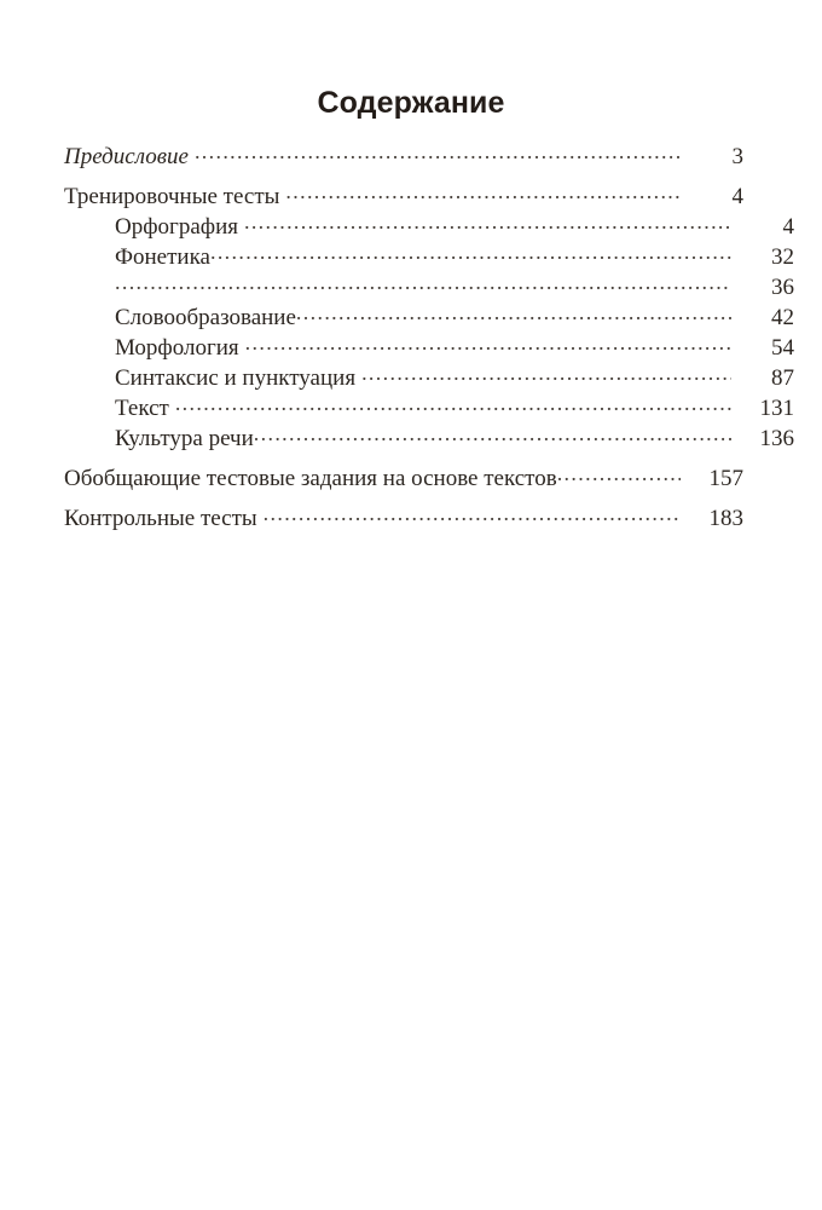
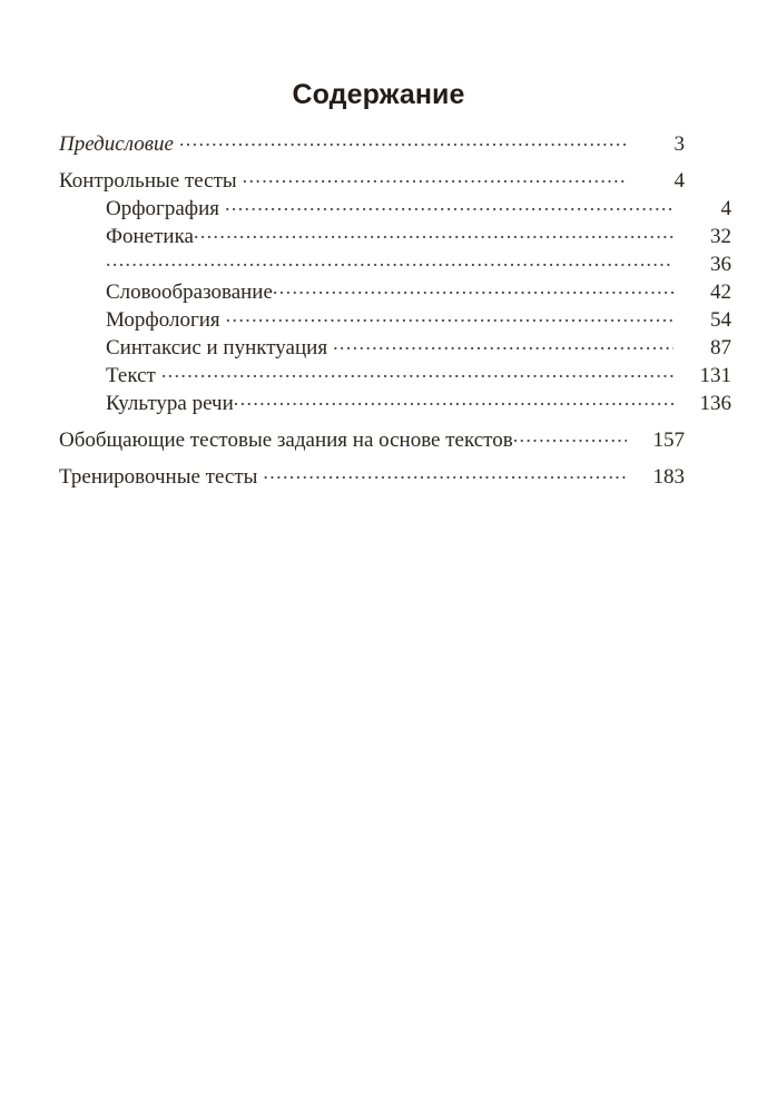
  Содержание
  Предисловие
  3
- Тренировочные тесты
+ Контрольные тесты
  4
  Орфография
  4
  Фонетика
  32
  36
  Словообразование
  42
  Морфология
  54
  Синтаксис и пунктуация
  87
  Текст
  131
  Культура речи
  136
  Обобщающие тестовые задания на основе текстов
  157
- Контрольные тесты
+ Тренировочные тесты
  183
